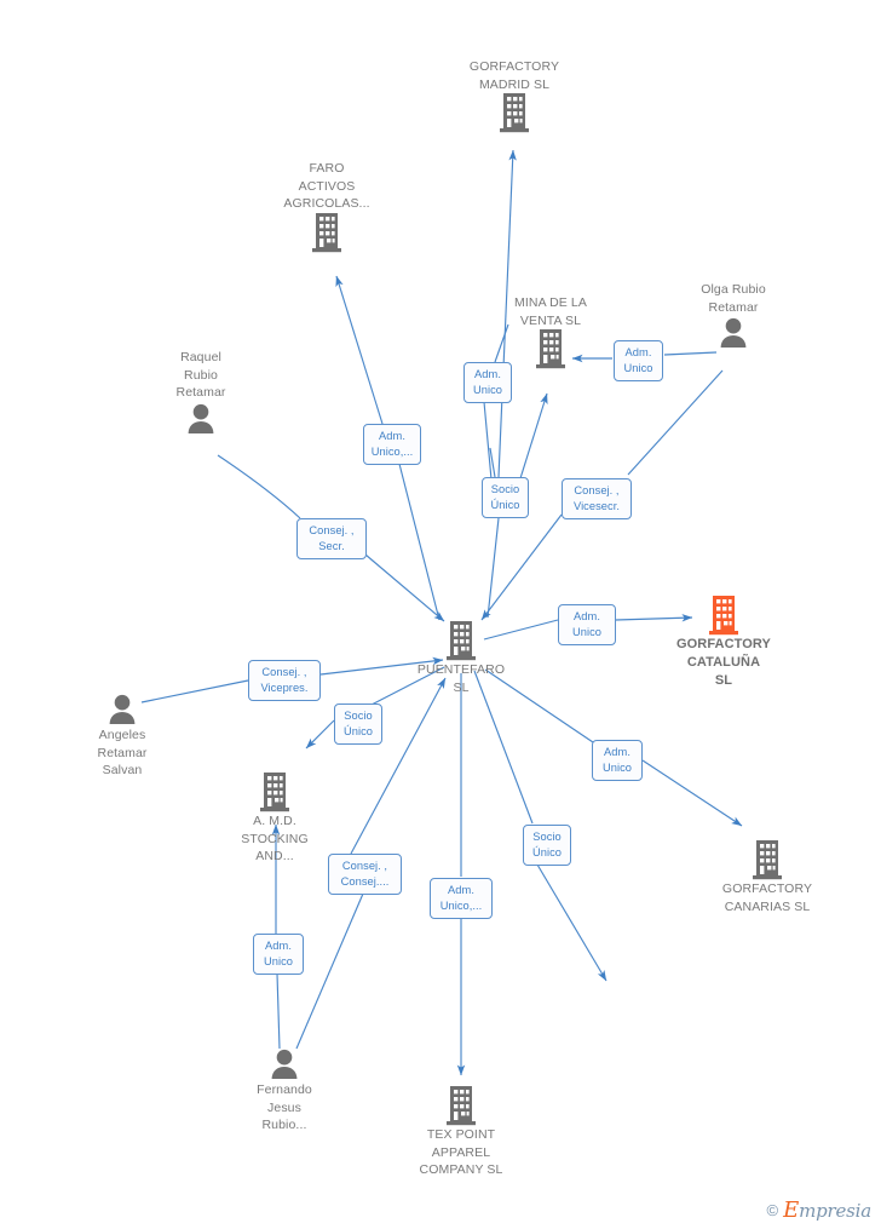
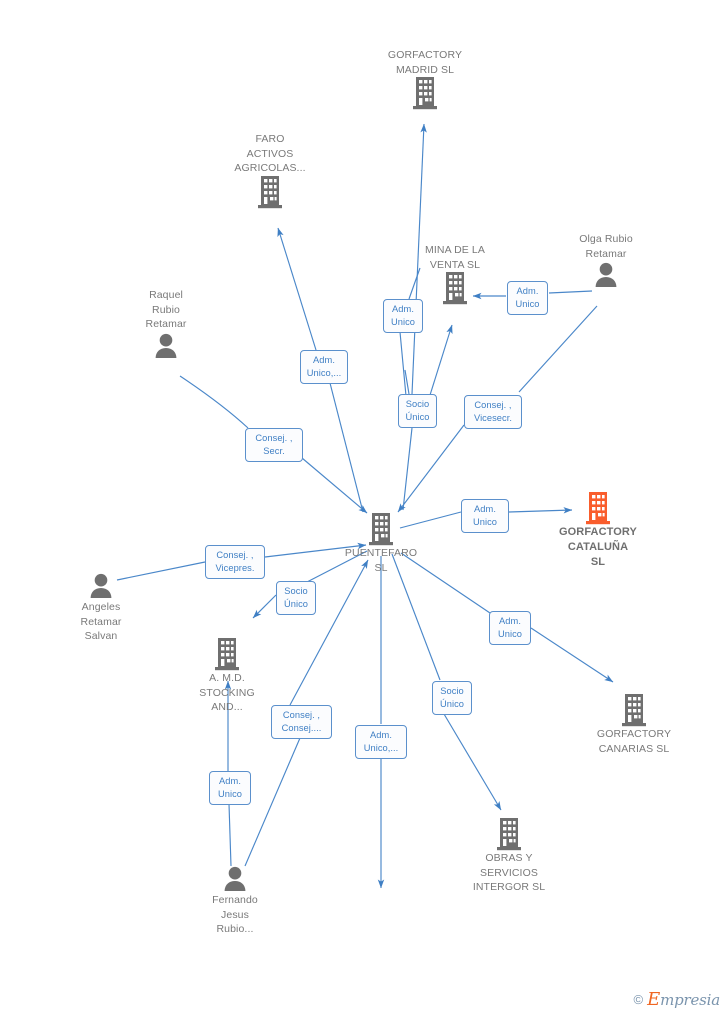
  GORFACTORY
  MADRID SL
  FARO
  ACTIVOS
  AGRICOLAS...
  MINA DE LA
  VENTA SL
  Olga Rubio
  Retamar
  Raquel
  Rubio
  Retamar
  PUENTEFARO
  SL
  GORFACTORY
  CATALUÑA
  SL
  Angeles
  Retamar
  Salvan
  A. M.D.
  STOCKING
  AND...
  GORFACTORY
  CANARIAS SL
+ OBRAS Y
+ SERVICIOS
+ INTERGOR SL
  Fernando
  Jesus
  Rubio...
- TEX POINT
- APPAREL
- COMPANY SL
  Socio
  Único
  Adm.
  Unico,...
  Adm.
  Unico
  Adm.
  Unico
  Consej. ,
  Vicesecr.
  Consej. ,
  Secr.
  Adm.
  Unico
  Consej. ,
  Vicepres.
  Socio
  Único
  Adm.
  Unico
  Socio
  Único
  Consej. ,
  Consej....
  Adm.
  Unico,...
  Adm.
  Unico
  ©
  Empresia
